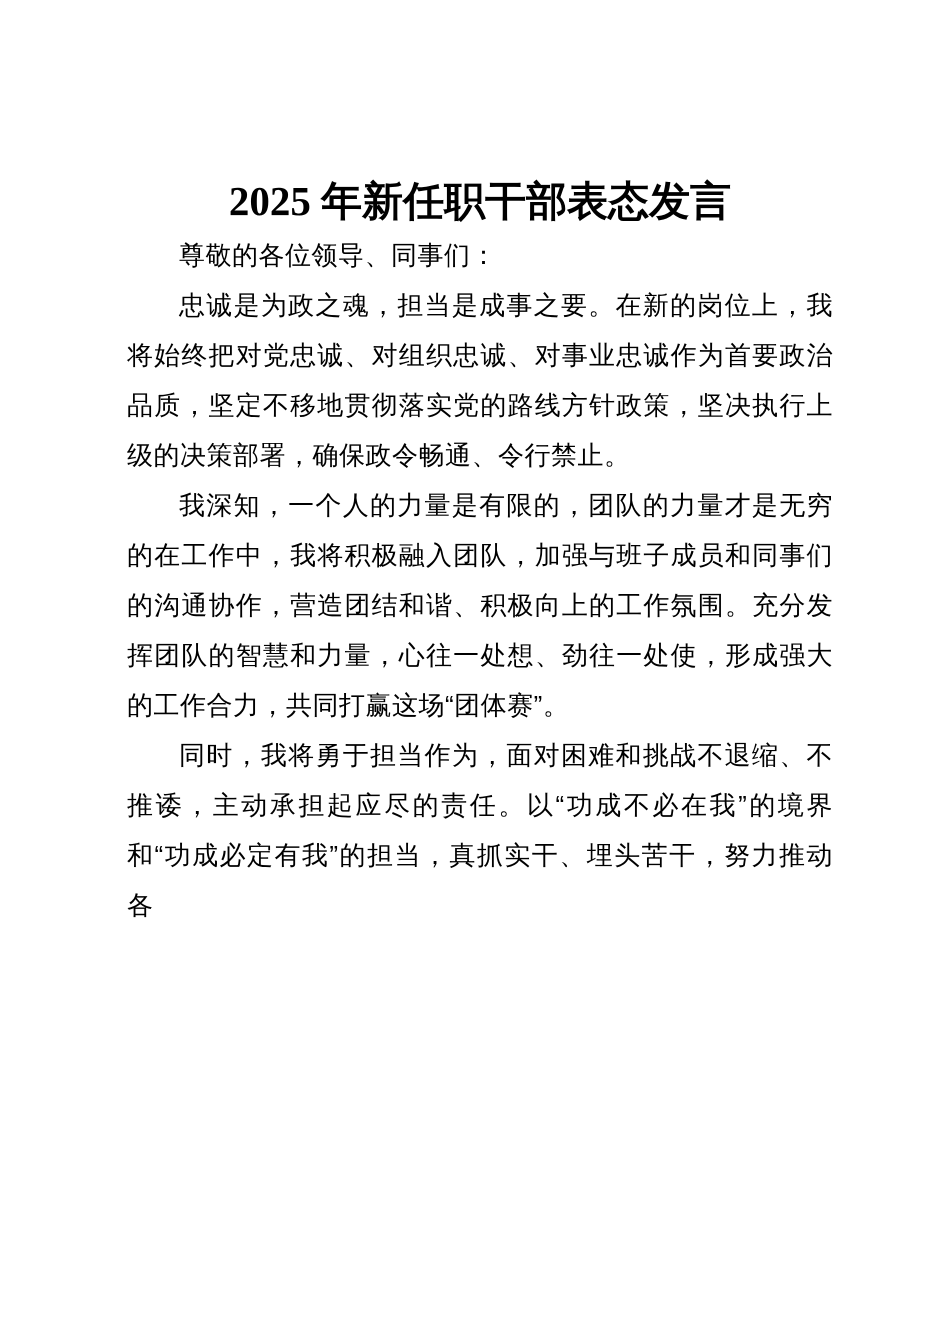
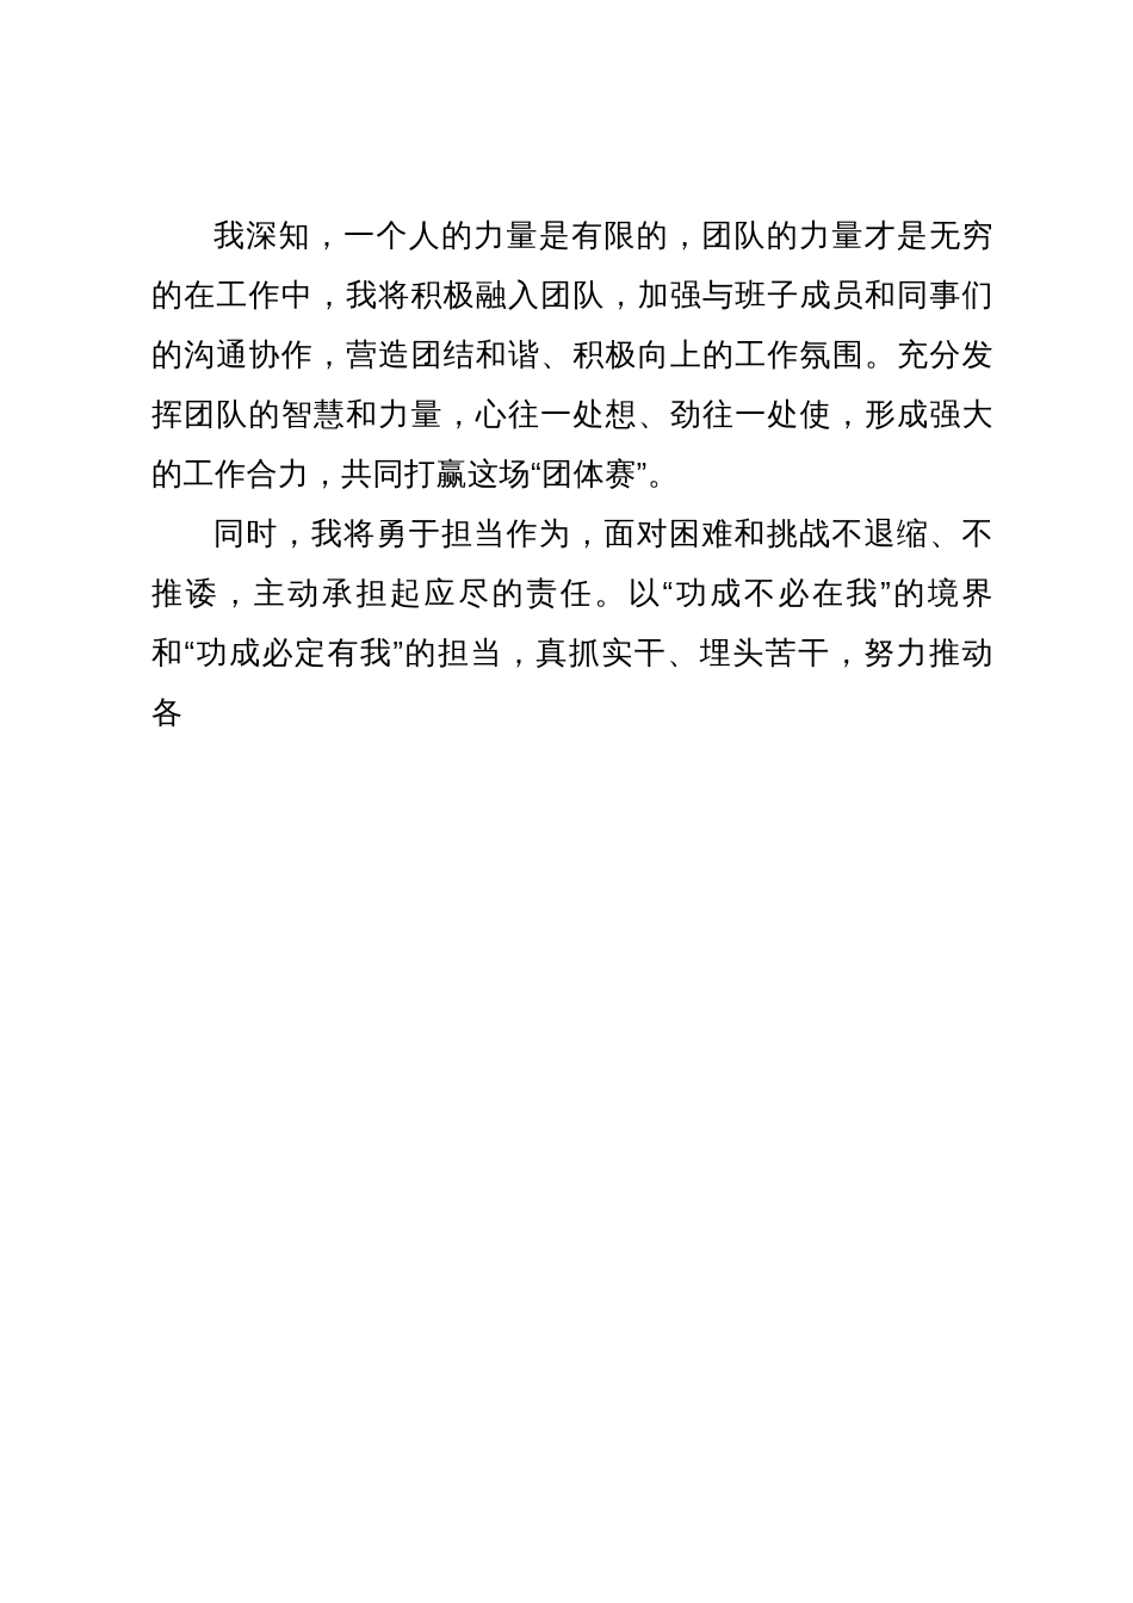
- 2025 年新任职干部表态发言
- 尊敬的各位领导、同事们：
- 忠诚是为政之魂，担当是成事之要。在新的岗位上，我将始终把对党忠诚、对组织忠诚、对事业忠诚作为首要政治品质，坚定不移地贯彻落实党的路线方针政策，坚决执行上级的决策部署，确保政令畅通、令行禁止。
  我深知，一个人的力量是有限的，团队的力量才是无穷的在工作中，我将积极融入团队，加强与班子成员和同事们的沟通协作，营造团结和谐、积极向上的工作氛围。充分发挥团队的智慧和力量，心往一处想、劲往一处使，形成强大的工作合力，共同打赢这场“团体赛”。
  同时，我将勇于担当作为，面对困难和挑战不退缩、不推诿，主动承担起应尽的责任。以“功成不必在我”的境界和“功成必定有我”的担当，真抓实干、埋头苦干，努力推动各
